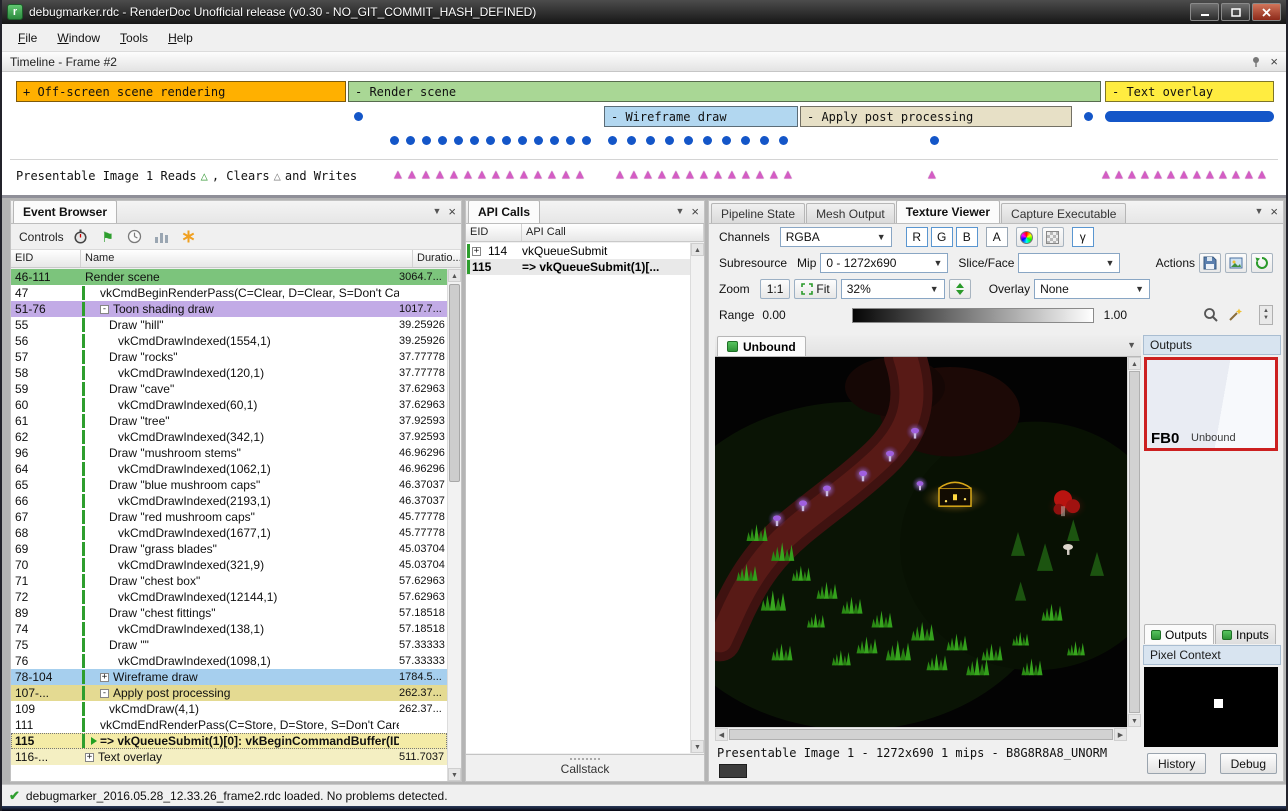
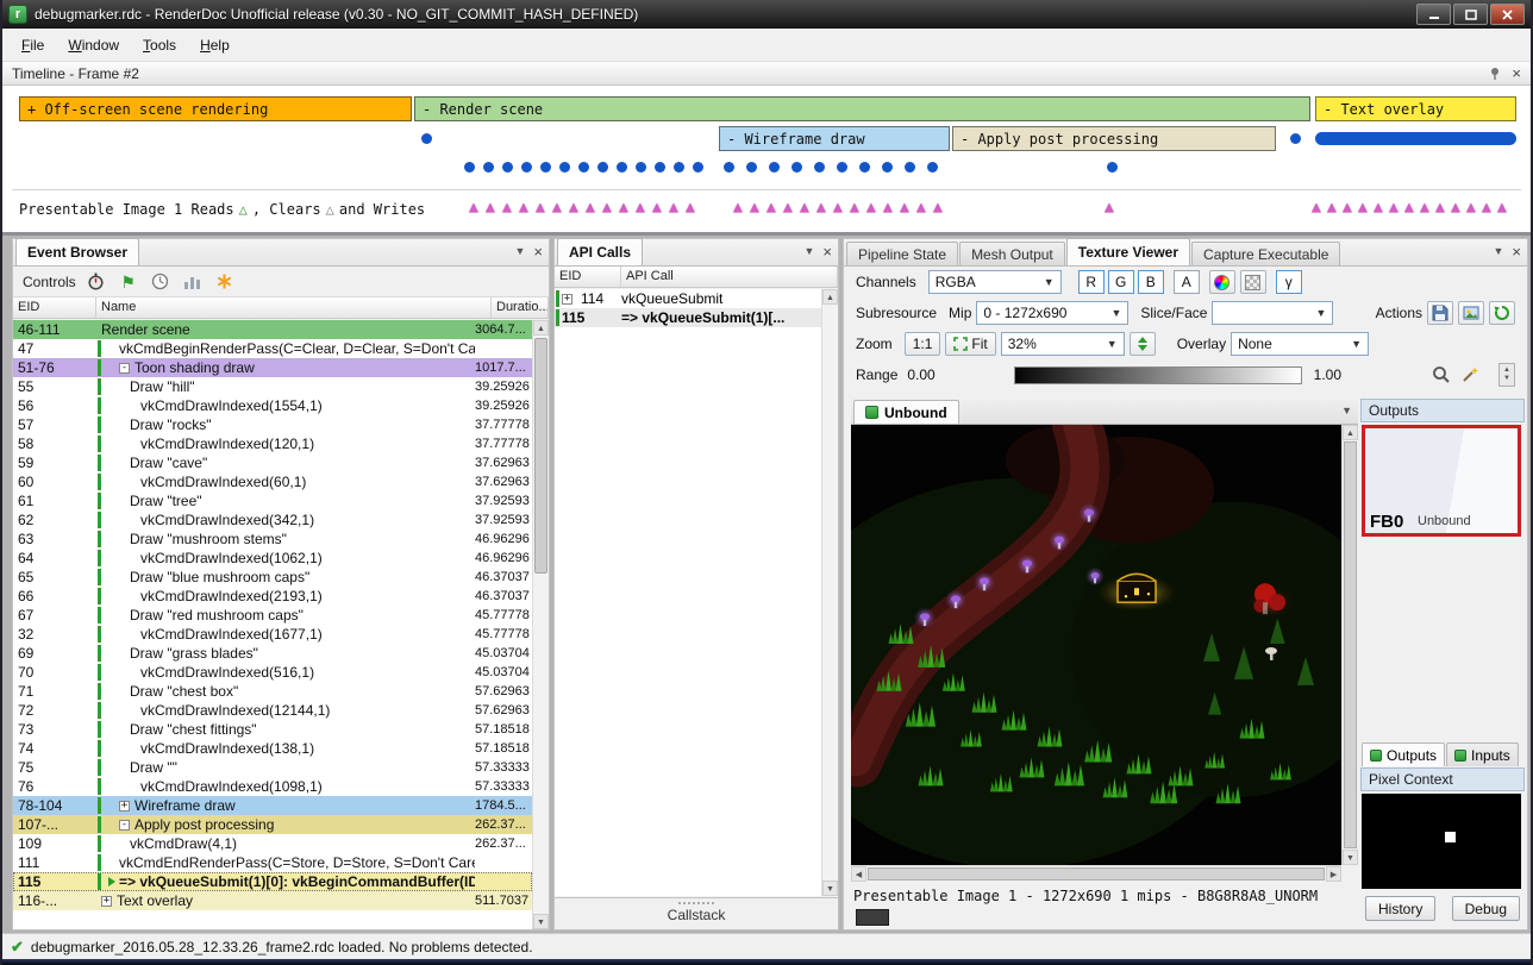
  r
  debugmarker.rdc - RenderDoc Unofficial release (v0.30 - NO_GIT_COMMIT_HASH_DEFINED)
  File
  Window
  Tools
  Help
  Timeline - Frame #2
  ×
  + Off-screen scene rendering
  - Render scene
  - Text overlay
  - Wireframe draw
  - Apply post processing
  Presentable Image 1 Reads
  △
  , Clears
  △
  and Writes
  ▲
  ▲
  ▲
  ▲
  ▲
  ▲
  ▲
  ▲
  ▲
  ▲
  ▲
  ▲
  ▲
  ▲
  ▲
  ▲
  ▲
  ▲
  ▲
  ▲
  ▲
  ▲
  ▲
  ▲
  ▲
  ▲
  ▲
  ▲
  ▲
  ▲
  ▲
  ▲
  ▲
  ▲
  ▲
  ▲
  ▲
  ▲
  ▲
  ▲
  ▲
  Event Browser
  ▼
  ×
  Controls
  ⚑
  EID
  Name
  Duratio...
  46-111
  Render scene
  3064.7...
  47
  vkCmdBeginRenderPass(C=Clear, D=Clear, S=Don't Ca
  51-76
  -
  Toon shading draw
  1017.7...
  55
  Draw "hill"
  39.25926
  56
  vkCmdDrawIndexed(1554,1)
  39.25926
  57
  Draw "rocks"
  37.77778
  58
  vkCmdDrawIndexed(120,1)
  37.77778
  59
  Draw "cave"
  37.62963
  60
  vkCmdDrawIndexed(60,1)
  37.62963
  61
  Draw "tree"
  37.92593
  62
  vkCmdDrawIndexed(342,1)
  37.92593
- 96
+ 63
  Draw "mushroom stems"
  46.96296
  64
  vkCmdDrawIndexed(1062,1)
  46.96296
  65
  Draw "blue mushroom caps"
  46.37037
  66
  vkCmdDrawIndexed(2193,1)
  46.37037
  67
  Draw "red mushroom caps"
  45.77778
- 68
+ 32
  vkCmdDrawIndexed(1677,1)
  45.77778
  69
  Draw "grass blades"
  45.03704
  70
- vkCmdDrawIndexed(321,9)
+ vkCmdDrawIndexed(516,1)
  45.03704
  71
  Draw "chest box"
  57.62963
  72
  vkCmdDrawIndexed(12144,1)
  57.62963
- 89
+ 73
  Draw "chest fittings"
  57.18518
  74
  vkCmdDrawIndexed(138,1)
  57.18518
  75
  Draw ""
  57.33333
  76
  vkCmdDrawIndexed(1098,1)
  57.33333
  78-104
  +
  Wireframe draw
  1784.5...
  107-...
  -
  Apply post processing
  262.37...
  109
  vkCmdDraw(4,1)
  262.37...
  111
  vkCmdEndRenderPass(C=Store, D=Store, S=Don't Car
  115
  => vkQueueSubmit(1)[0]: vkBeginCommandBuffer(ID
  116-...
  +
  Text overlay
  511.7037
  API Calls
  ▼
  ×
  EID
  API Call
  +
  114
  vkQueueSubmit
  115
  => vkQueueSubmit(1)[...
  Callstack
  Pipeline State
  Mesh Output
  Texture Viewer
  Capture Executable
  ▼
  ×
  Channels
  RGBA
  ▼
  R
  G
  B
  A
  γ
  Subresource
  Mip
  0 - 1272x690
  ▼
  Slice/Face
  ▼
  Actions
  Zoom
  1:1
  Fit
  32%
  ▼
  Overlay
  None
  ▼
  Range
  0.00
  1.00
  Unbound
  ▼
  Presentable Image 1 - 1272x690 1 mips - B8G8R8A8_UNORM
  Outputs
  FB0
  Unbound
  Outputs
  Inputs
  Pixel Context
  History
  Debug
  ✔
  debugmarker_2016.05.28_12.33.26_frame2.rdc loaded. No problems detected.
